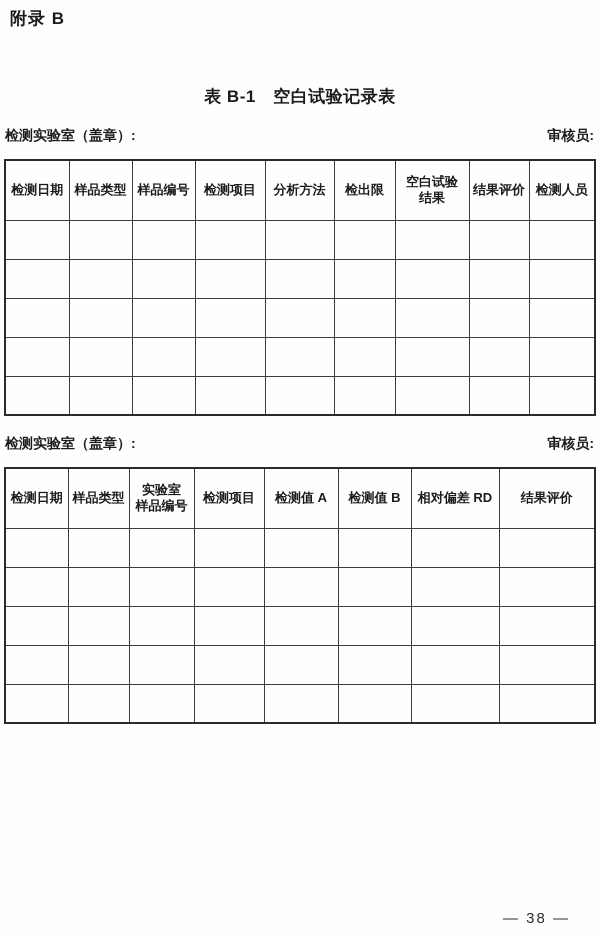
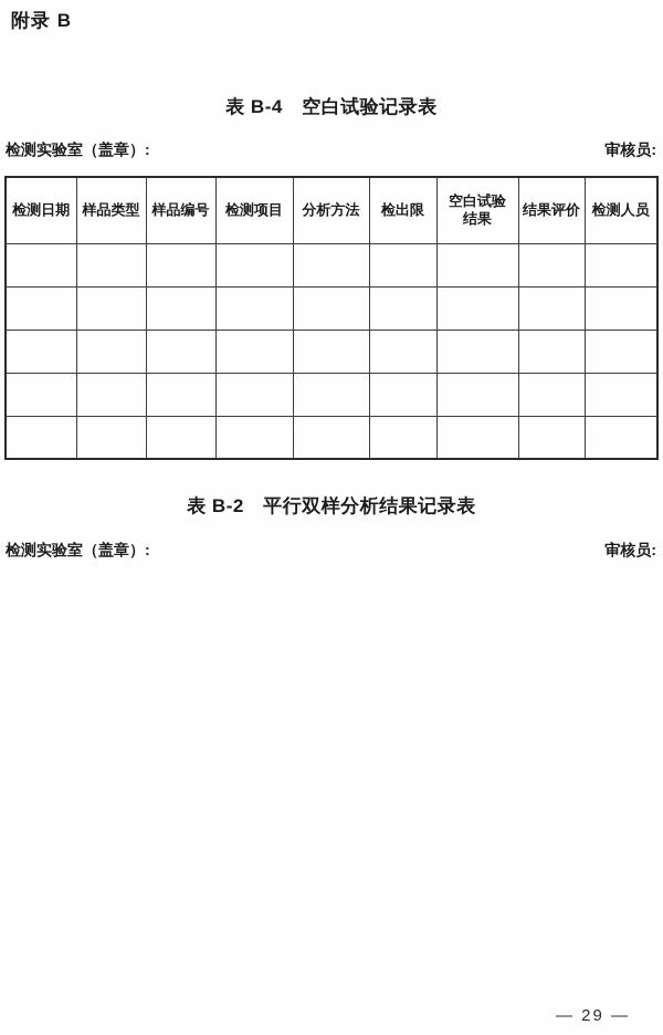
  附录 B
- 表 B-1 空白试验记录表
+ 表 B-4 空白试验记录表
  检测实验室（盖章）:
  审核员:
  检测日期	样品类型	样品编号	检测项目	分析方法	检出限	空白试验 结果	结果评价	检测人员
+ 表 B-2 平行双样分析结果记录表
  检测实验室（盖章）:
  审核员:
- 检测日期	样品类型	实验室 样品编号	检测项目	检测值 A	检测值 B	相对偏差 RD	结果评价
- — 38 —
+ — 29 —
